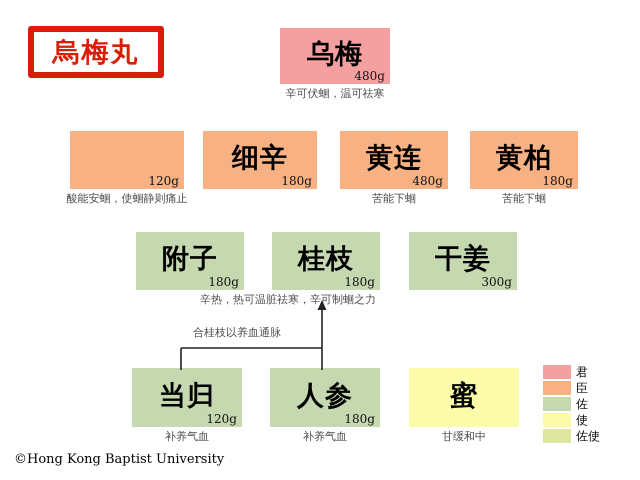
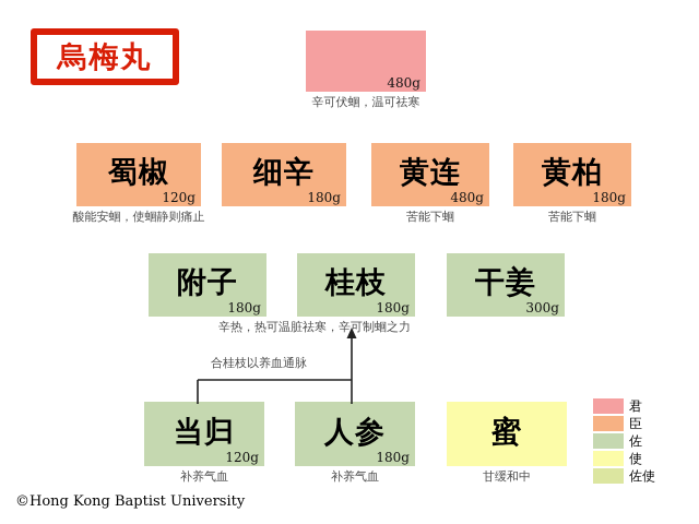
  烏梅丸
- 乌梅
  480g
  辛可伏蛔，温可祛寒
+ 蜀椒
  120g
  酸能安蛔，使蛔静则痛止
  细辛
  180g
  黄连
  480g
  苦能下蛔
  黄柏
  180g
  苦能下蛔
  附子
  180g
  桂枝
  180g
  干姜
  300g
  当归
  120g
  补养气血
  人参
  180g
  补养气血
  蜜
  甘缓和中
  辛热，热可温脏祛寒，辛可制蛔之力
  合桂枝以养血通脉
  君
  臣
  佐
  使
  佐使
  ©Hong Kong Baptist University
